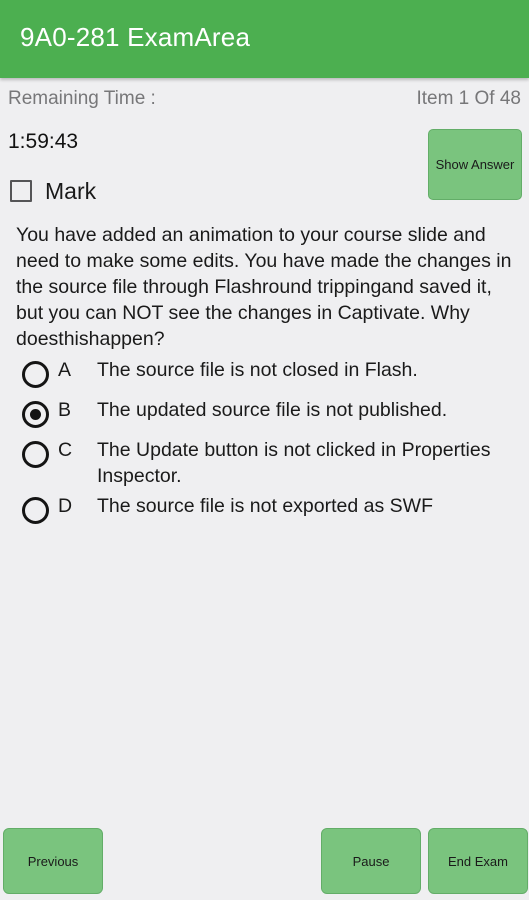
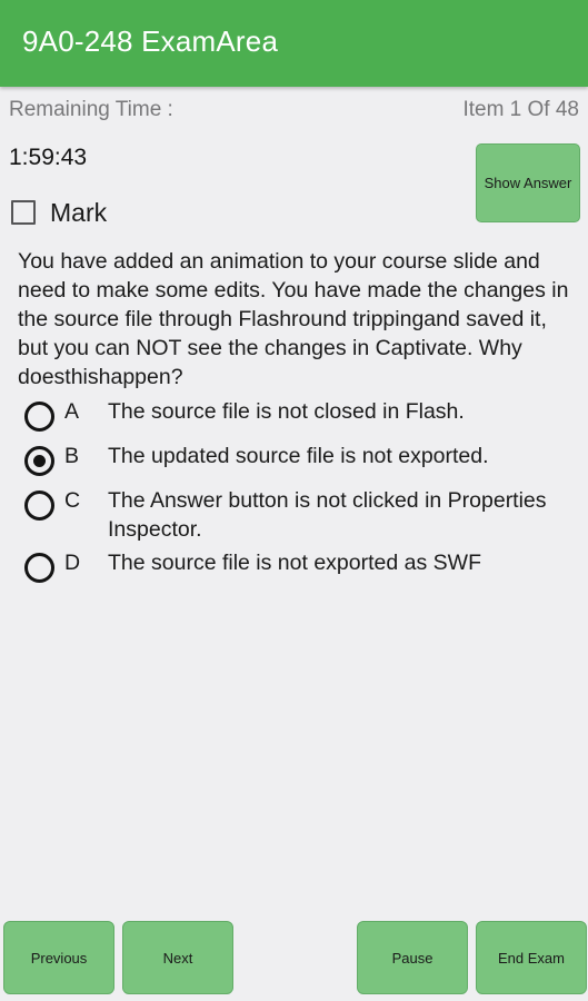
- 9A0-281 ExamArea
+ 9A0-248 ExamArea
  Remaining Time :
  Item 1 Of 48
  1:59:43
  Mark
  Show Answer
  You have added an animation to your course slide and need to make some edits. You have made the changes in the source file through Flashround trippingand saved it, but you can NOT see the changes in Captivate. Why doesthishappen?
  A
  The source file is not closed in Flash.
  B
- The updated source file is not published.
+ The updated source file is not exported.
  C
- The Update button is not clicked in Properties Inspector.
+ The Answer button is not clicked in Properties Inspector.
  D
  The source file is not exported as SWF
  Previous
+ Next
  Pause
  End Exam
